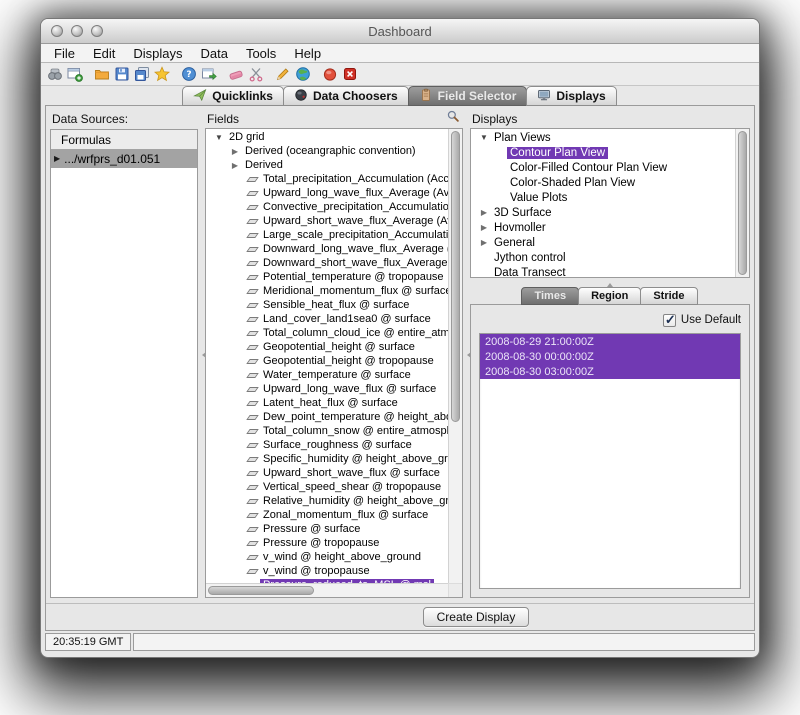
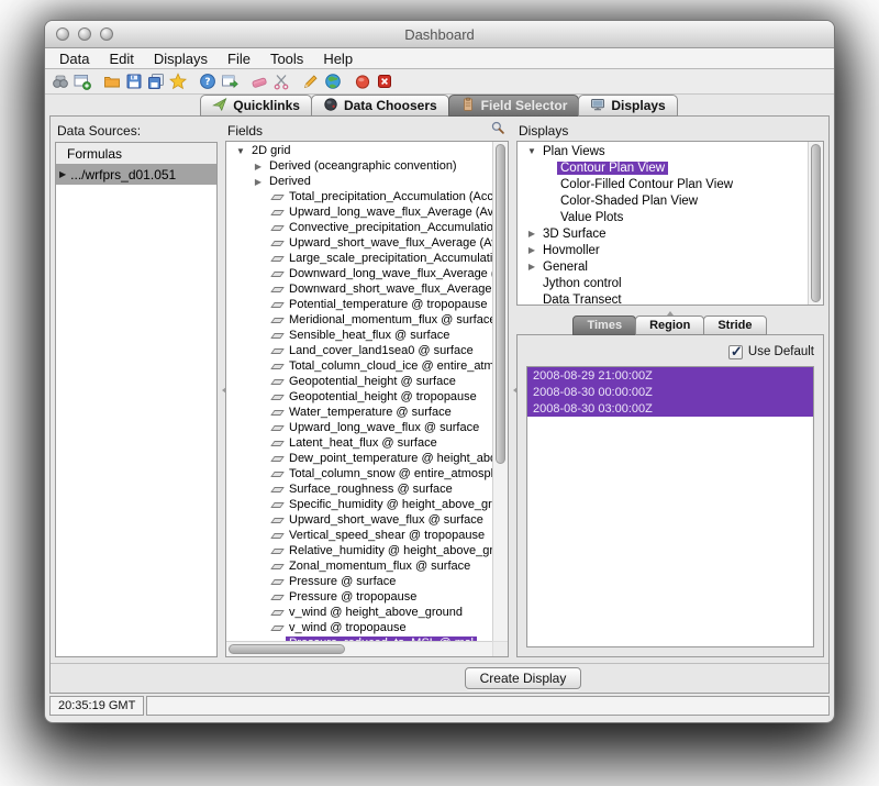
  Dashboard
- File
+ Data
  Edit
  Displays
- Data
+ File
  Tools
  Help
  ?
  Quicklinks
  Data Choosers
  Field Selector
  Displays
  Data Sources:
  Formulas
  ▶
  .../wrfprs_d01.051
  Fields
  ▼
  2D grid
  ▶
  Derived (oceangraphic convention)
  ▶
  Derived
  Total_precipitation_Accumulation (Acc
  Convective_precipitation_Accumulatio
  Potential_temperature @ tropopause
  Meridional_momentum_flux @ surfac
  Sensible_heat_flux @ surface
  Land_cover_land1sea0 @ surface
  Total_column_cloud_ice @ entire_atm
  Geopotential_height @ surface
  Geopotential_height @ tropopause
  Water_temperature @ surface
  Upward_long_wave_flux @ surface
  Latent_heat_flux @ surface
  Dew_point_temperature @ height_ab
  Total_column_snow @ entire_atmosp
  Surface_roughness @ surface
  Specific_humidity @ height_above_gr
  Upward_short_wave_flux @ surface
  Vertical_speed_shear @ tropopause
  Relative_humidity @ height_above_g
  Zonal_momentum_flux @ surface
  Pressure @ surface
  Pressure @ tropopause
  v_wind @ height_above_ground
  v_wind @ tropopause
  Displays
  ▼
  Plan Views
  Contour Plan View
  Color-Filled Contour Plan View
  Color-Shaded Plan View
  Value Plots
  ▶
  3D Surface
  ▶
  Hovmoller
  ▶
  General
  Jython control
  Data Transect
  Times
  Region
  Stride
  Use Default
  2008-08-29 21:00:00Z
  2008-08-30 00:00:00Z
  2008-08-30 03:00:00Z
  Create Display
  20:35:19 GMT
